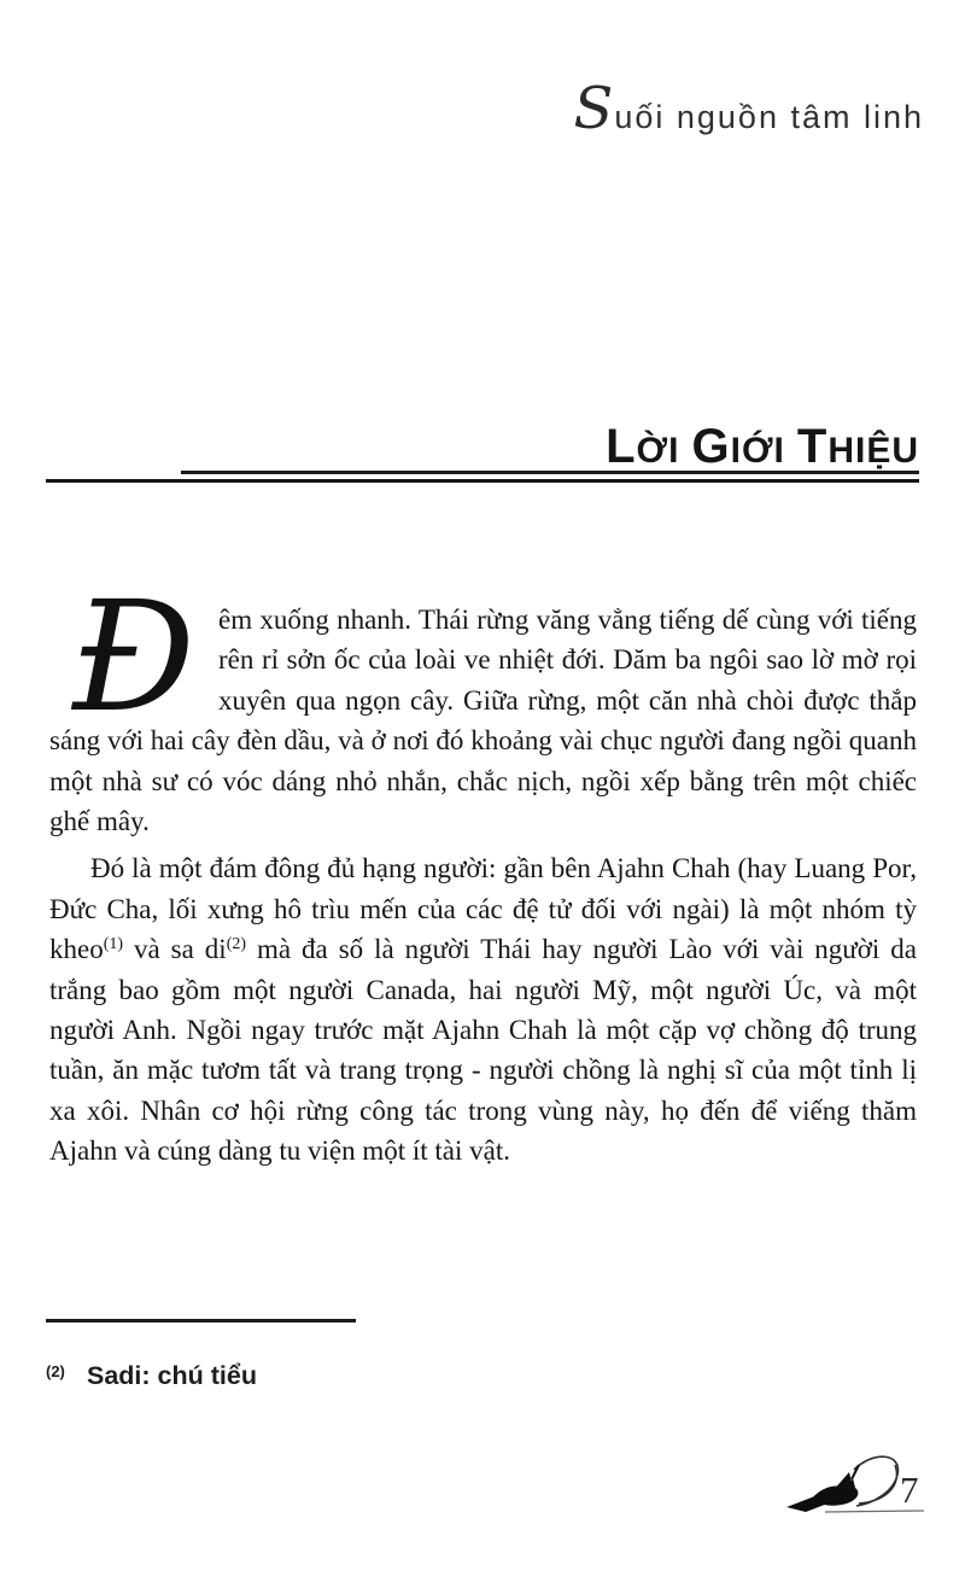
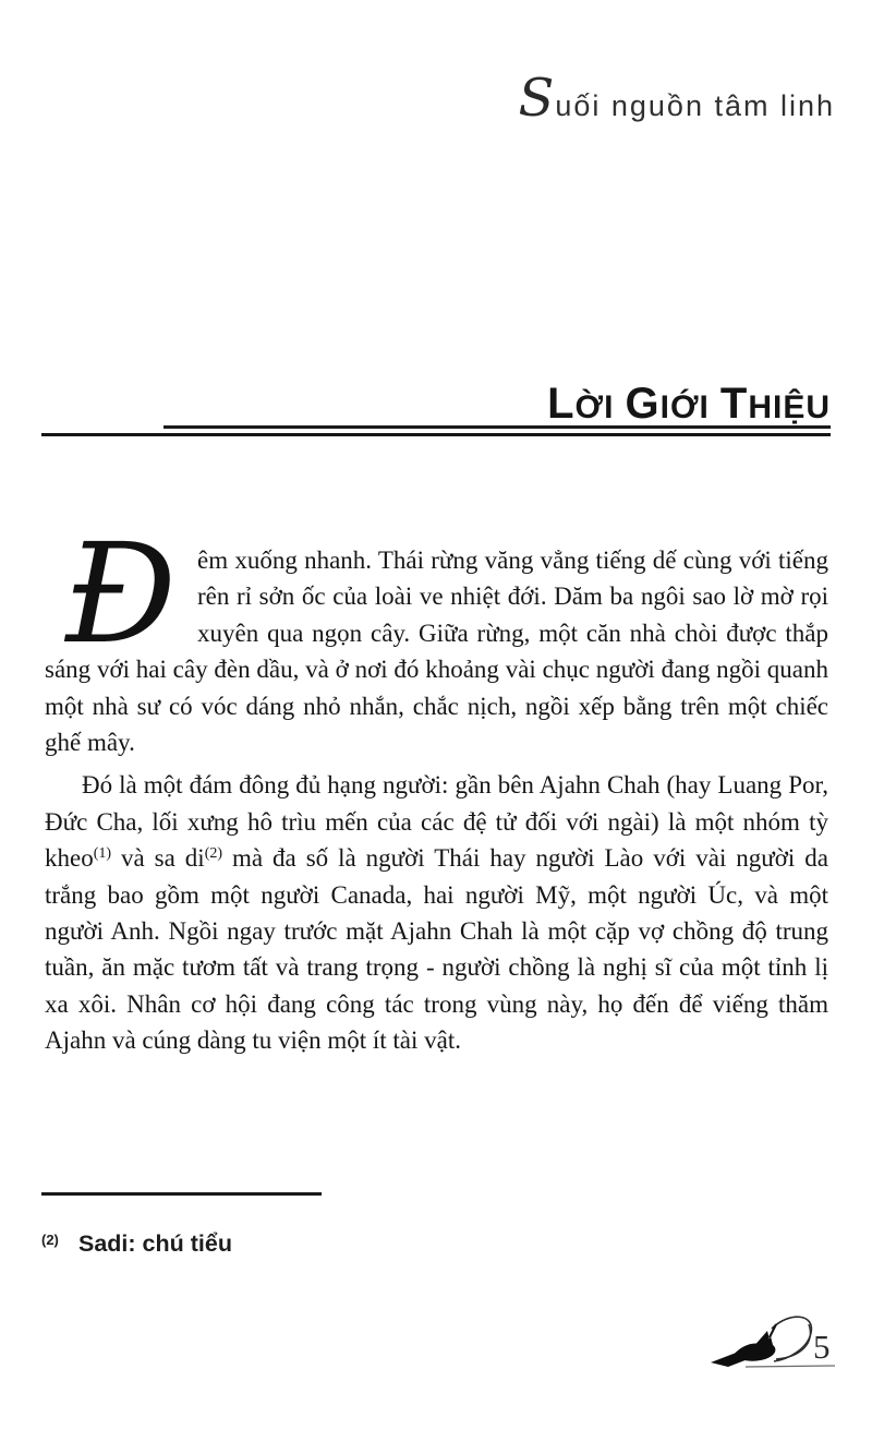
  S
  uối nguồn tâm linh
  LỜI GIỚI THIỆU
  Đ
  êm xuống nhanh. Thái rừng văng vẳng tiếng dế cùng với tiếng rên rỉ sởn ốc của loài ve nhiệt đới. Dăm ba ngôi sao lờ mờ rọi xuyên qua ngọn cây. Giữa rừng, một căn nhà chòi được thắp sáng với hai cây đèn dầu, và ở nơi đó khoảng vài chục người đang ngồi quanh một nhà sư có vóc dáng nhỏ nhắn, chắc nịch, ngồi xếp bằng trên một chiếc ghế mây.
- Đó là một đám đông đủ hạng người: gần bên Ajahn Chah (hay Luang Por, Đức Cha, lối xưng hô trìu mến của các đệ tử đối với ngài) là một nhóm tỳ kheo(1) và sa di(2) mà đa số là người Thái hay người Lào với vài người da trắng bao gồm một người Canada, hai người Mỹ, một người Úc, và một người Anh. Ngồi ngay trước mặt Ajahn Chah là một cặp vợ chồng độ trung tuần, ăn mặc tươm tất và trang trọng - người chồng là nghị sĩ của một tỉnh lị xa xôi. Nhân cơ hội rừng công tác trong vùng này, họ đến để viếng thăm Ajahn và cúng dàng tu viện một ít tài vật.
+ Đó là một đám đông đủ hạng người: gần bên Ajahn Chah (hay Luang Por, Đức Cha, lối xưng hô trìu mến của các đệ tử đối với ngài) là một nhóm tỳ kheo(1) và sa di(2) mà đa số là người Thái hay người Lào với vài người da trắng bao gồm một người Canada, hai người Mỹ, một người Úc, và một người Anh. Ngồi ngay trước mặt Ajahn Chah là một cặp vợ chồng độ trung tuần, ăn mặc tươm tất và trang trọng - người chồng là nghị sĩ của một tỉnh lị xa xôi. Nhân cơ hội đang công tác trong vùng này, họ đến để viếng thăm Ajahn và cúng dàng tu viện một ít tài vật.
  (2)
  Sadi: chú tiểu
- 7
+ 5
